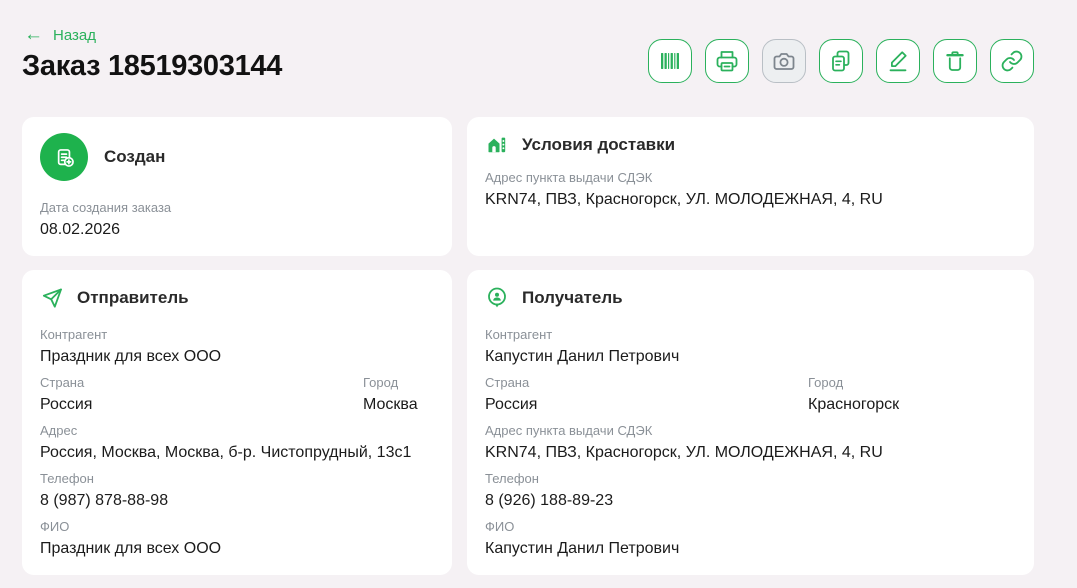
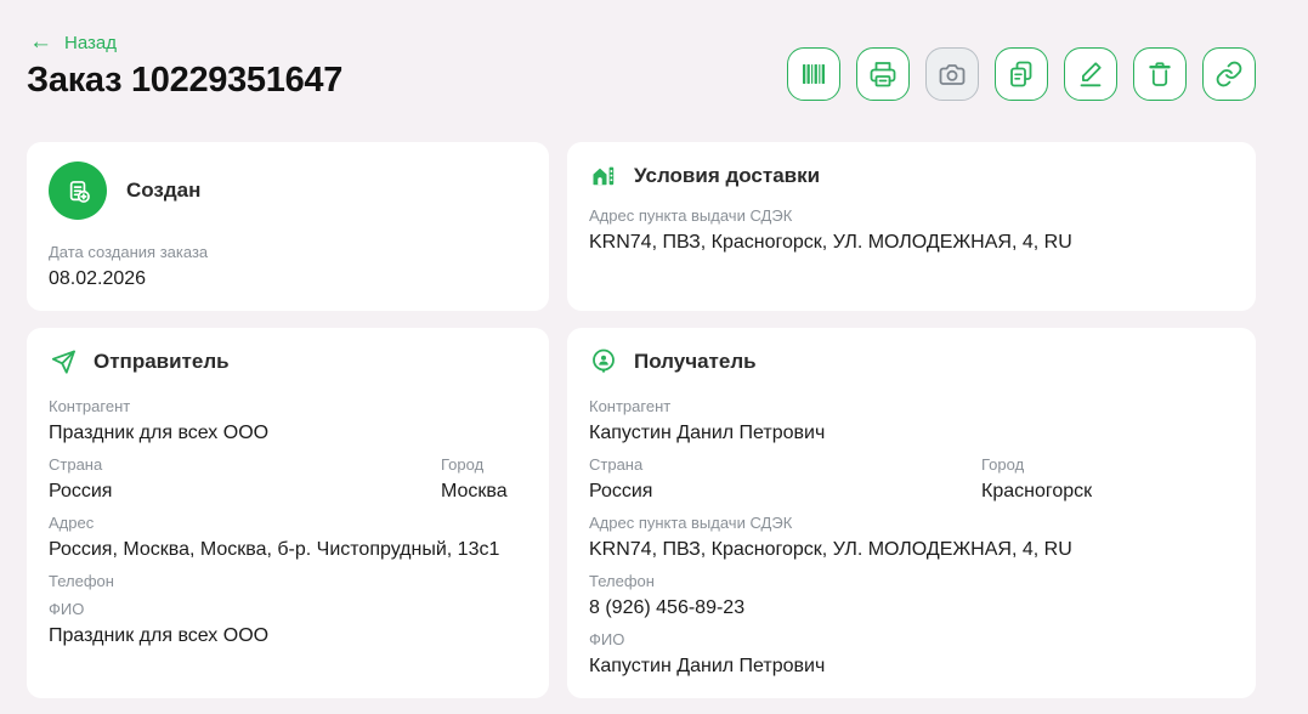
  ←
  Назад
- Заказ 18519303144
+ Заказ 10229351647
  Создан
  Дата создания заказа
  08.02.2026
  Условия доставки
  Адрес пункта выдачи СДЭК
  KRN74, ПВЗ, Красногорск, УЛ. МОЛОДЕЖНАЯ, 4, RU
  Отправитель
  Контрагент
  Праздник для всех ООО
  Страна
  Россия
  Город
  Москва
  Адрес
  Россия, Москва, Москва, б-р. Чистопрудный, 13с1
  Телефон
- 8 (987) 878-88-98
  ФИО
  Праздник для всех ООО
  Получатель
  Контрагент
  Капустин Данил Петрович
  Страна
  Россия
  Город
  Красногорск
  Адрес пункта выдачи СДЭК
  KRN74, ПВЗ, Красногорск, УЛ. МОЛОДЕЖНАЯ, 4, RU
  Телефон
- 8 (926) 188-89-23
+ 8 (926) 456-89-23
  ФИО
  Капустин Данил Петрович
